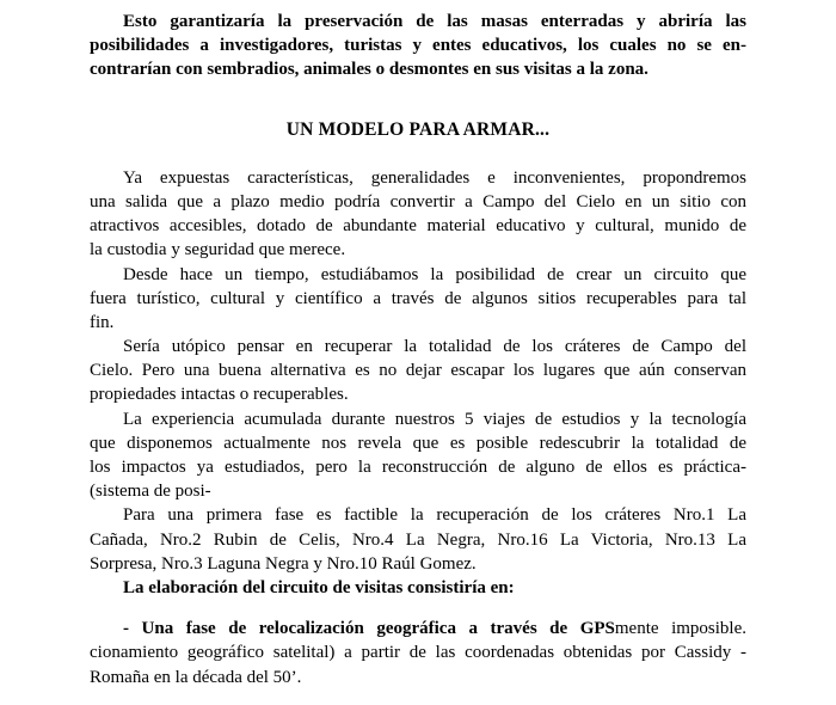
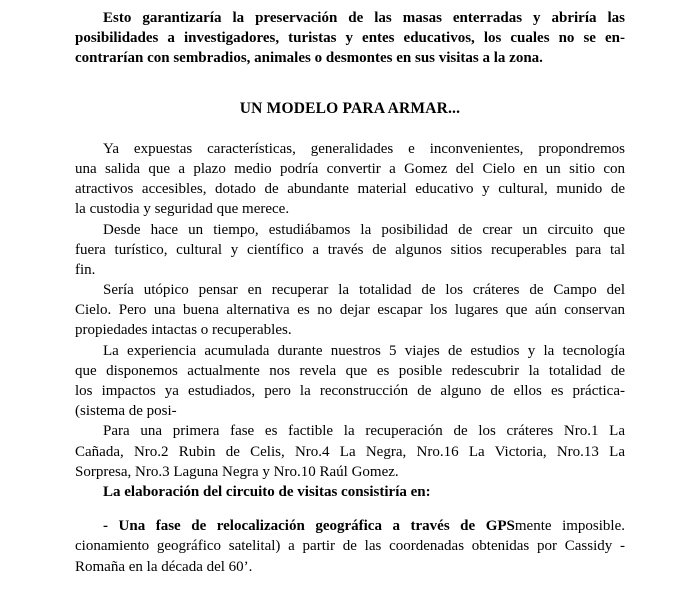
  Esto garantizaría la preservación de las masas enterradas y abriría las
  posibilidades a investigadores, turistas y entes educativos, los cuales no se en-
  contrarían con sembradios, animales o desmontes en sus visitas a la zona.
  UN MODELO PARA ARMAR...
  Ya expuestas características, generalidades e inconvenientes, propondremos
- una salida que a plazo medio podría convertir a Campo del Cielo en un sitio con
+ una salida que a plazo medio podría convertir a Gomez del Cielo en un sitio con
  atractivos accesibles, dotado de abundante material educativo y cultural, munido de
  la custodia y seguridad que merece.
  Desde hace un tiempo, estudiábamos la posibilidad de crear un circuito que
  fuera turístico, cultural y científico a través de algunos sitios recuperables para tal
  fin.
  Sería utópico pensar en recuperar la totalidad de los cráteres de Campo del
  Cielo. Pero una buena alternativa es no dejar escapar los lugares que aún conservan
  propiedades intactas o recuperables.
  La experiencia acumulada durante nuestros 5 viajes de estudios y la tecnología
  que disponemos actualmente nos revela que es posible redescubrir la totalidad de
  los impactos ya estudiados, pero la reconstrucción de alguno de ellos es práctica-
  (sistema de posi-
  Para una primera fase es factible la recuperación de los cráteres Nro.1 La
  Cañada, Nro.2 Rubin de Celis, Nro.4 La Negra, Nro.16 La Victoria, Nro.13 La
  Sorpresa, Nro.3 Laguna Negra y Nro.10 Raúl Gomez.
  La elaboración del circuito de visitas consistiría en:
  - Una fase de relocalización geográfica a través de GPSmente imposible.
  cionamiento geográfico satelital) a partir de las coordenadas obtenidas por Cassidy -
- Romaña en la década del 50’.
+ Romaña en la década del 60’.
